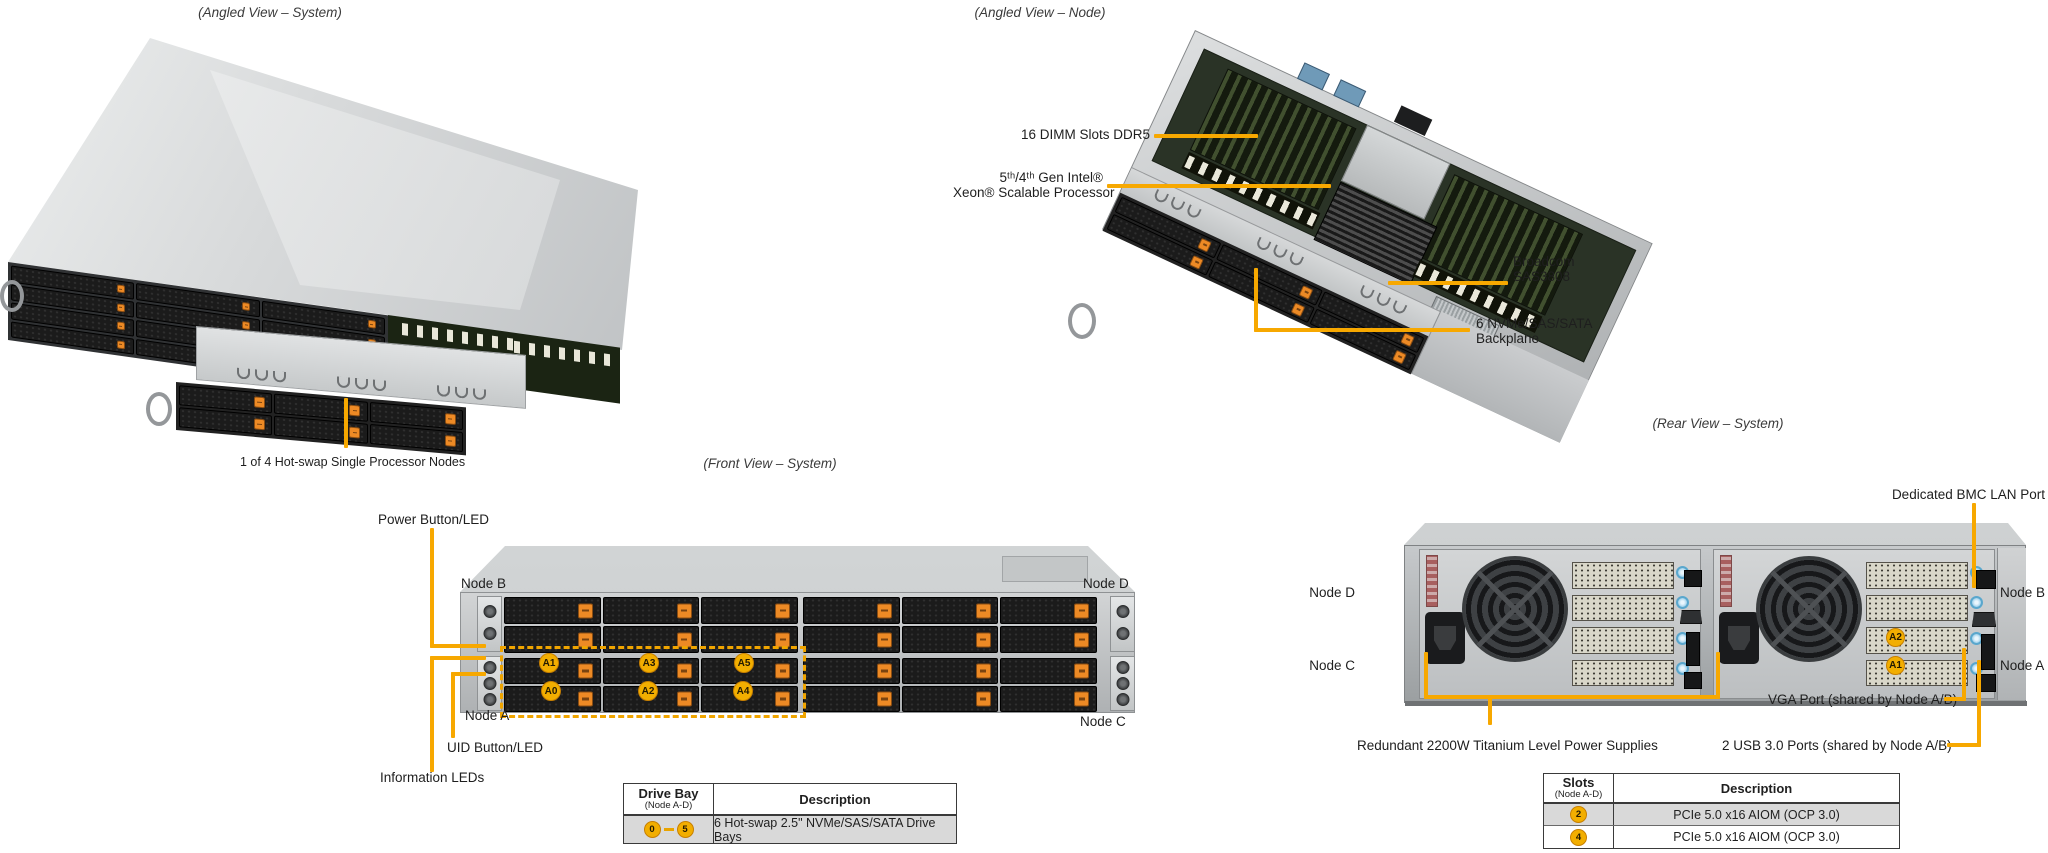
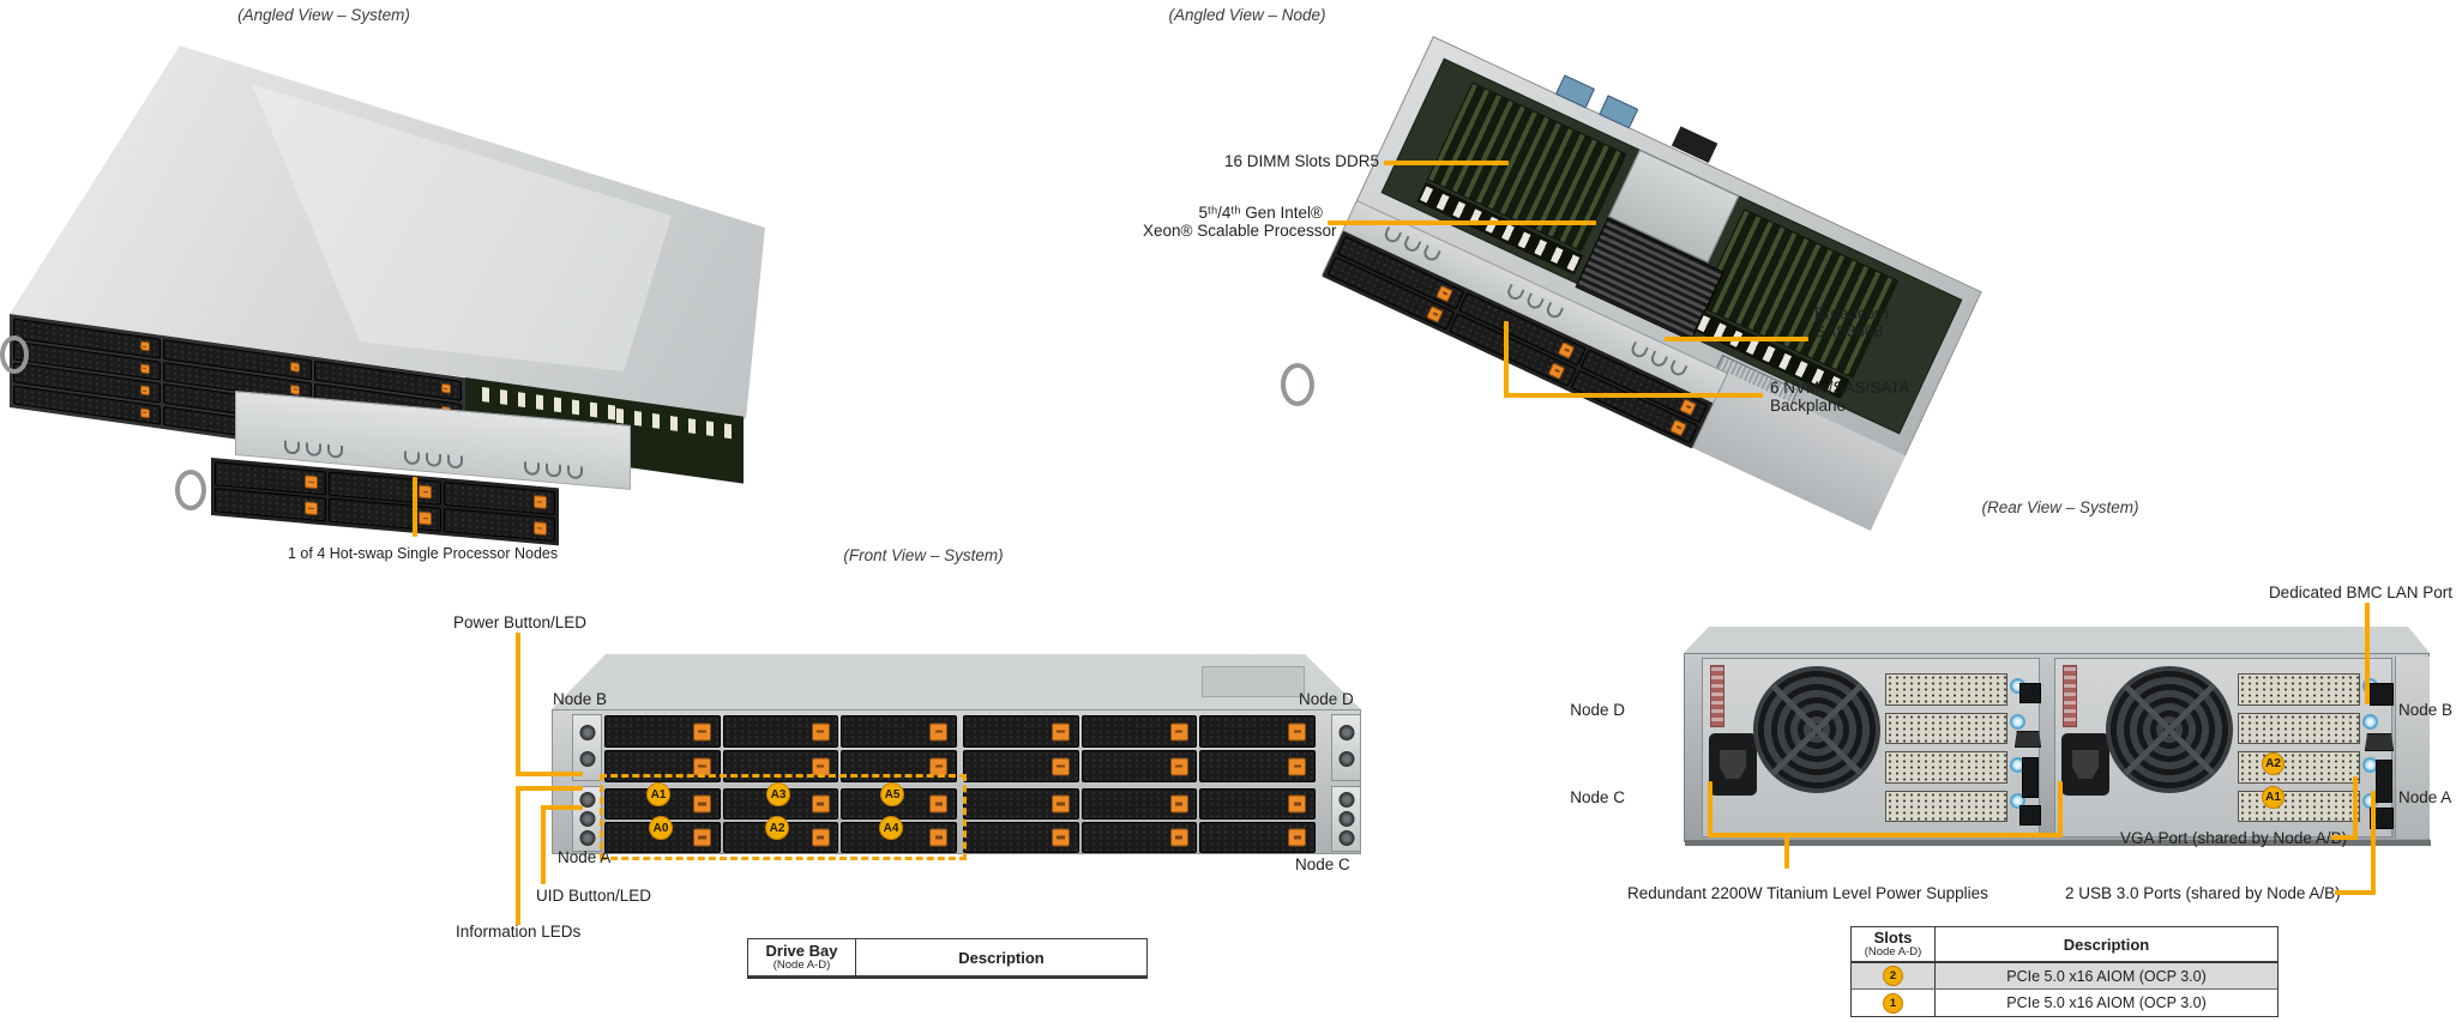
  (Angled View – System)
  (Angled View – Node)
  (Front View – System)
  (Rear View – System)
  1 of 4 Hot-swap Single Processor Nodes
  16 DIMM Slots DDR5
  5ᵗʰ/4ᵗʰ Gen Intel®
  Xeon® Scalable Processor
  Broadcom
  SAS3808
  6 NVMe/SAS/SATA
  Backplane
  A1
  A3
  A5
  A0
  A2
  A4
  Power Button/LED
  Node B
  Node D
  Node A
  Node C
  UID Button/LED
  Information LEDs
  A2
  A1
  Dedicated BMC LAN Port
  Node D
  Node C
  Node B
  Node A
  VGA Port (shared by Node A/
  2 USB 3.0 Ports (shared by Node A/B
  Redundant 2200W Titanium Level Power Supplies
  Drive Bay
  (Node A-D)
  Description
- 0
- 5
- 6 Hot-swap 2.5" NVMe/SAS/SATA Drive Bays
  Slots
  (Node A-D)
  Description
  2
  PCIe 5.0 x16 AIOM (OCP 3.0)
- 4
+ 1
  PCIe 5.0 x16 AIOM (OCP 3.0)
